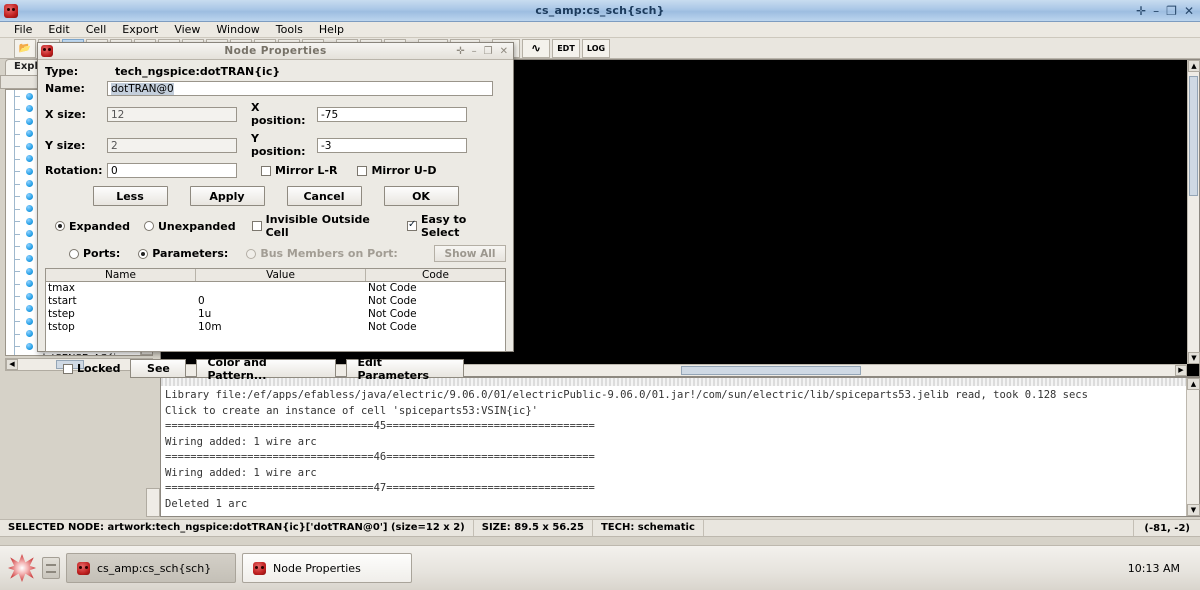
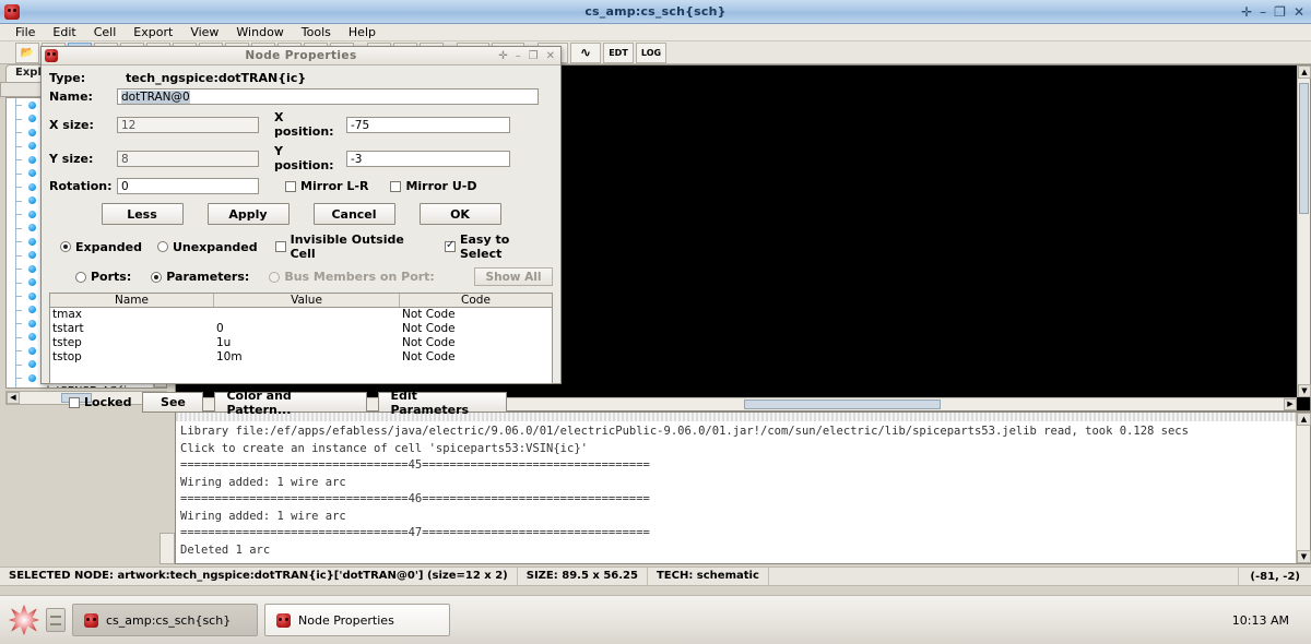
  cs_amp:cs_sch{sch}
  ✛
  –
  ❐
  ✕
  File
  Edit
  Cell
  Export
  View
  Window
  Tools
  Help
  📂
  ∿
  EDT
  LOG
  ◀
  ▲
  ▼
  ▶
  Library file:/ef/apps/efabless/java/electric/9.06.0/01/electricPublic-9.06.0/01.jar!/com/sun/electric/lib/spiceparts53.jelib read, took 0.128 secs
  Click to create an instance of cell 'spiceparts53:VSIN{ic}'
  =================================45=================================
  Wiring added: 1 wire arc
  =================================46=================================
  Wiring added: 1 wire arc
  =================================47=================================
  Deleted 1 arc
  ▲
  ▼
  Node Properties
  ✛
  –
  ❐
  ✕
  Type:
  tech_ngspice:dotTRAN{ic}
  Name:
  dotTRAN@0
  X size:
  12
  X position:
  -75
  Y size:
- 2
+ 8
  Y position:
  -3
  Rotation:
  0
  Mirror L-R
  Mirror U-D
  Less
  Apply
  Cancel
  OK
  Expanded
  Unexpanded
  Invisible Outside Cell
  Easy to Select
  Ports:
  Parameters:
  Bus Members on Port:
  Show All
  Name
  Value
  Code
  tmax
  Not Code
  tstart
  0
  Not Code
  tstep
  1u
  Not Code
  tstop
  10m
  Not Code
  Locked
  See
  Color and Pattern...
  Edit Parameters
  SELECTED NODE: artwork:tech_ngspice:dotTRAN{ic}['dotTRAN@0'] (size=12 x 2)
  SIZE: 89.5 x 56.25
  TECH: schematic
  (-81, -2)
  cs_amp:cs_sch{sch}
  Node Properties
  10:13 AM
